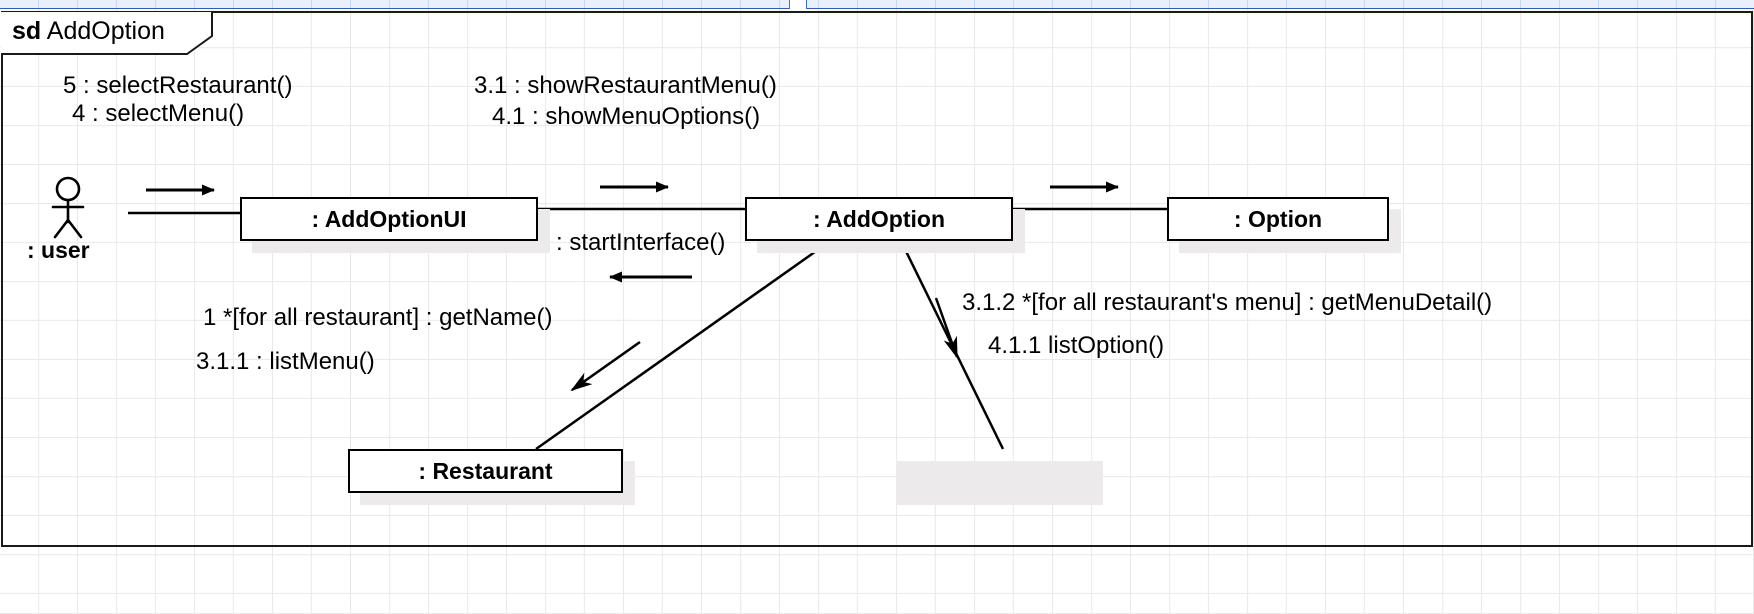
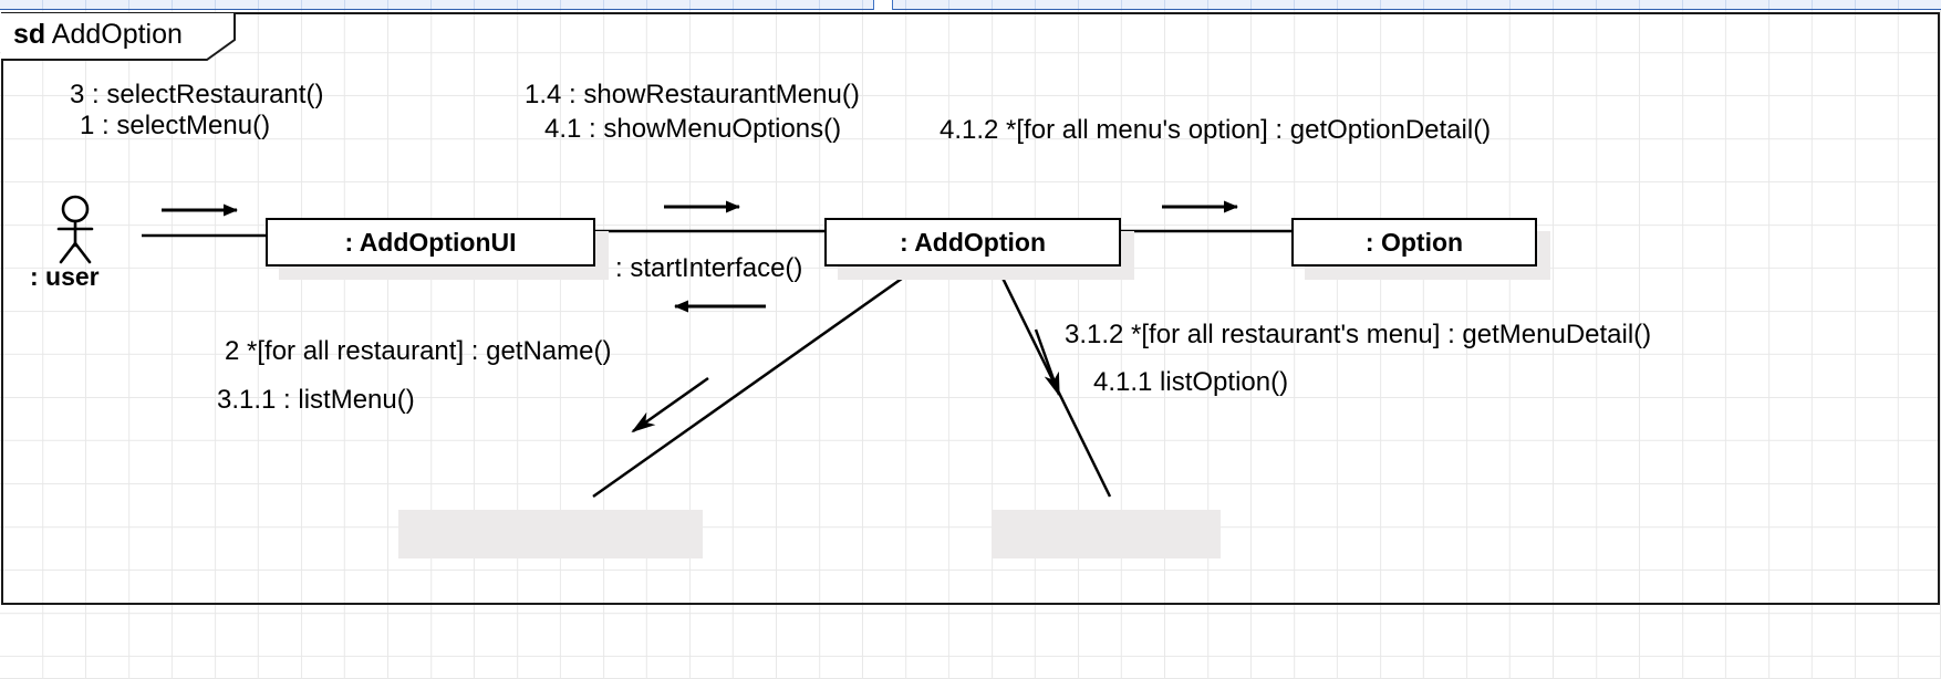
  sd AddOption
- 5 : selectRestaurant()
+ 3 : selectRestaurant()
- 4 : selectMenu()
+ 1 : selectMenu()
- 3.1 : showRestaurantMenu()
+ 1.4 : showRestaurantMenu()
  4.1 : showMenuOptions()
+ 4.1.2 *[for all menu's option] : getOptionDetail()
  : startInterface()
- 1 *[for all restaurant] : getName()
+ 2 *[for all restaurant] : getName()
  3.1.1 : listMenu()
  3.1.2 *[for all restaurant's menu] : getMenuDetail()
  4.1.1 listOption()
  : AddOptionUI
  : AddOption
  : Option
- : Restaurant
  : user
